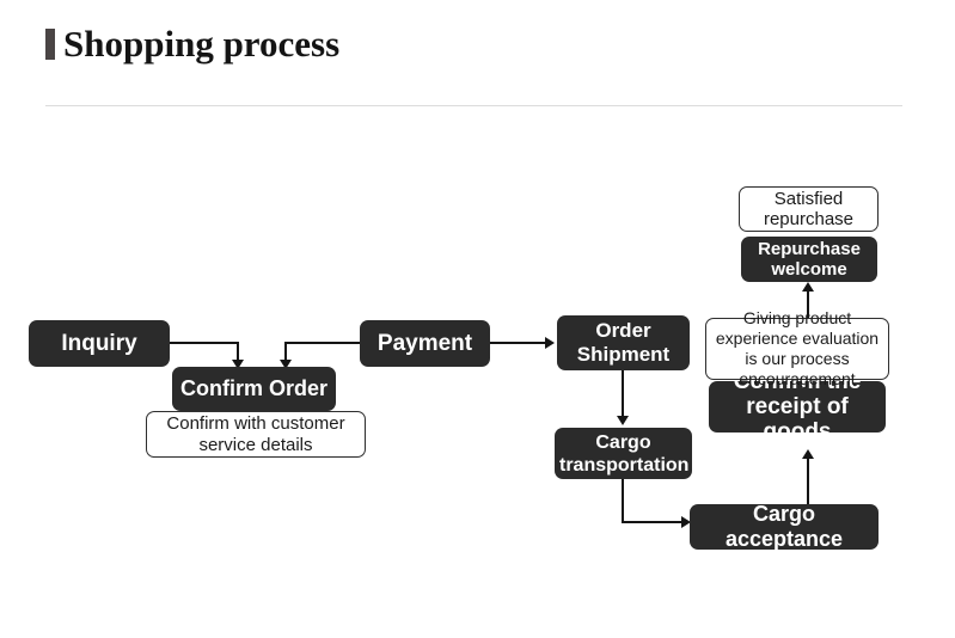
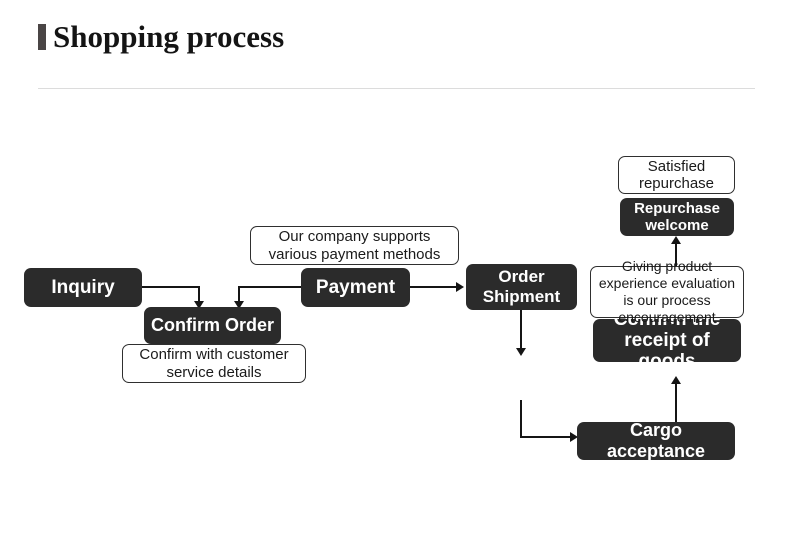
  Shopping process
  Inquiry
  Confirm Order
  Confirm with customer service details
+ Our company supports various payment methods
  Payment
  Order Shipment
- Cargo transportation
  Cargo acceptance
  Confirm the receipt of goods
  Giving product experience evaluation is our process encouragement
  Repurchase welcome
  Satisfied repurchase
